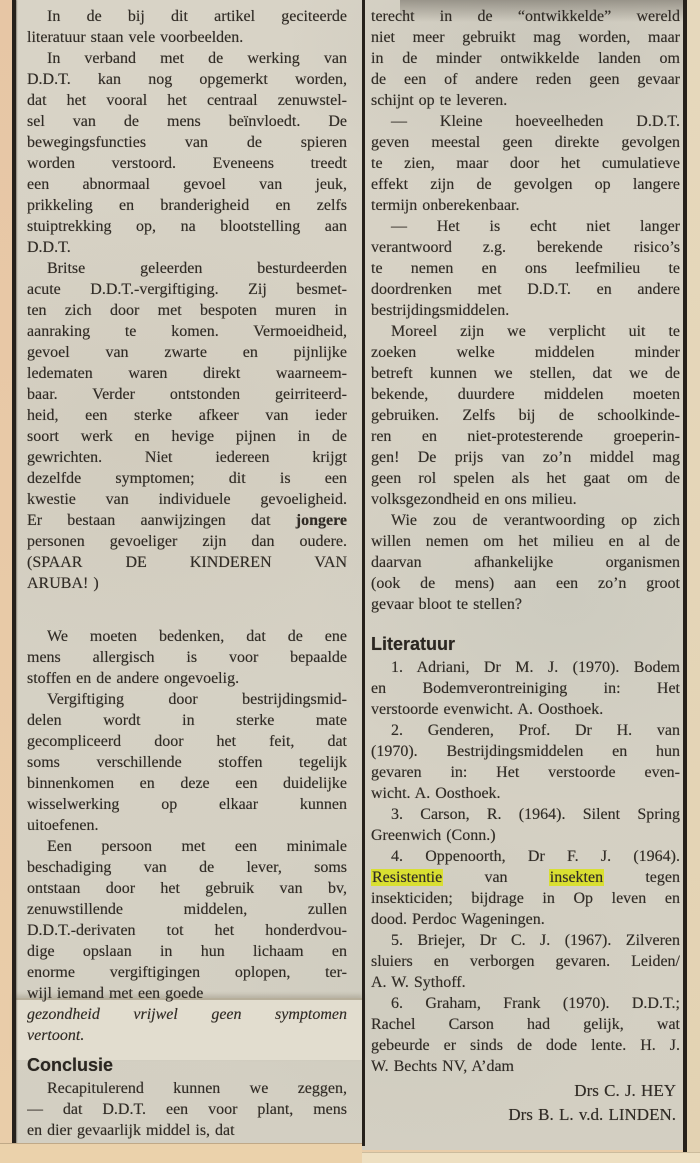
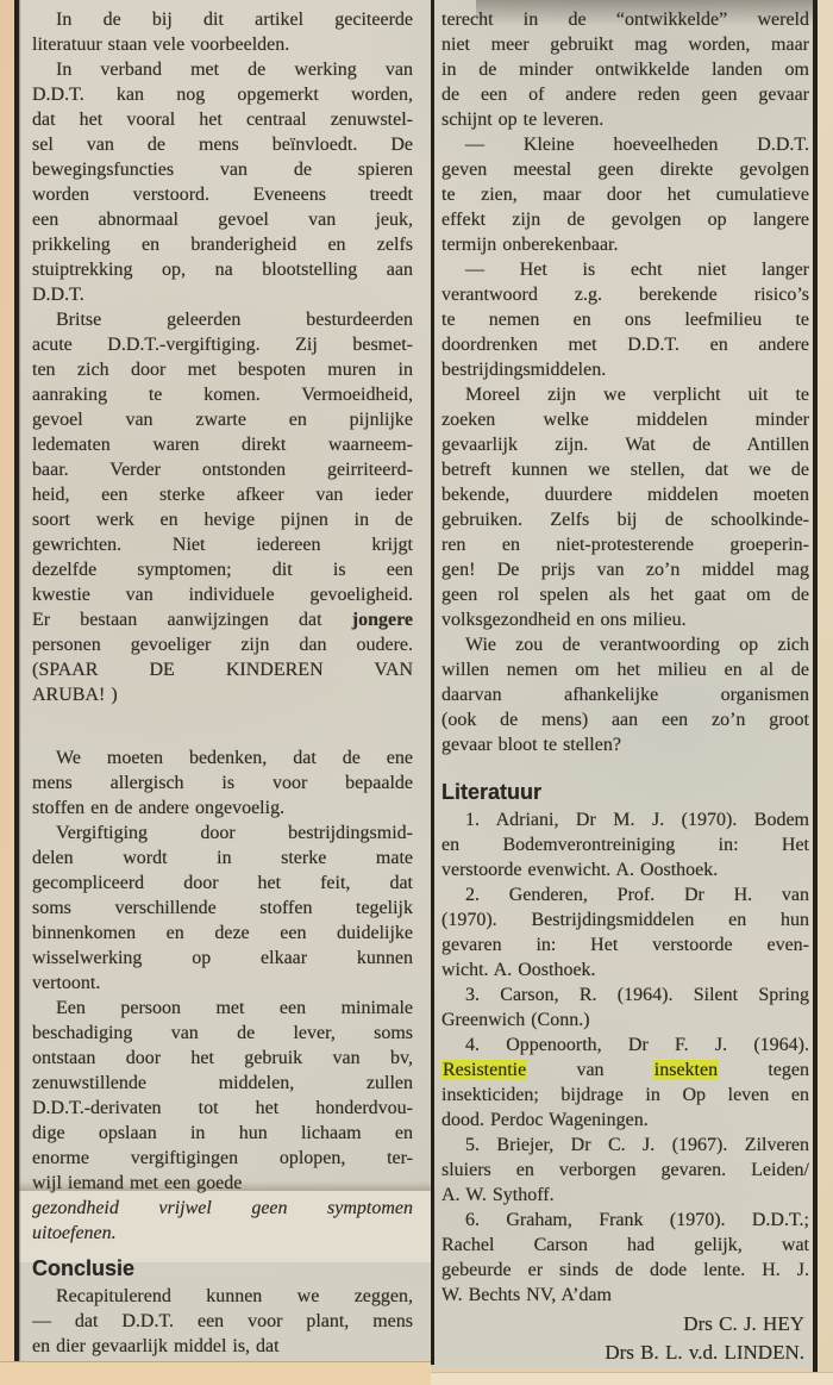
  In de bij dit artikel geciteerde
  literatuur staan vele voorbeelden.
  In verband met de werking van
  D.D.T. kan nog opgemerkt worden,
  dat het vooral het centraal zenuwstel-
  sel van de mens beïnvloedt. De
  bewegingsfuncties van de spieren
  worden verstoord. Eveneens treedt
  een abnormaal gevoel van jeuk,
  prikkeling en branderigheid en zelfs
  stuiptrekking op, na blootstelling aan
  D.D.T.
  Britse geleerden besturdeerden
  acute D.D.T.-vergiftiging. Zij besmet-
  ten zich door met bespoten muren in
  aanraking te komen. Vermoeidheid,
  gevoel van zwarte en pijnlijke
  ledematen waren direkt waarneem-
  baar. Verder ontstonden geirriteerd-
  heid, een sterke afkeer van ieder
  soort werk en hevige pijnen in de
  gewrichten. Niet iedereen krijgt
  dezelfde symptomen; dit is een
  kwestie van individuele gevoeligheid.
  Er bestaan aanwijzingen dat jongere
  personen gevoeliger zijn dan oudere.
  (SPAAR DE KINDEREN VAN
  ARUBA! )
  We moeten bedenken, dat de ene
  mens allergisch is voor bepaalde
  stoffen en de andere ongevoelig.
  Vergiftiging door bestrijdingsmid-
  delen wordt in sterke mate
  gecompliceerd door het feit, dat
  soms verschillende stoffen tegelijk
  binnenkomen en deze een duidelijke
  wisselwerking op elkaar kunnen
- uitoefenen.
+ vertoont.
  Een persoon met een minimale
  beschadiging van de lever, soms
  ontstaan door het gebruik van bv,
  zenuwstillende middelen, zullen
  D.D.T.-derivaten tot het honderdvou-
  dige opslaan in hun lichaam en
  enorme vergiftigingen oplopen, ter-
  wijl iemand met een goede
  gezondheid vrijwel geen symptomen
- vertoont.
+ uitoefenen.
  Conclusie
  Recapitulerend kunnen we zeggen,
  — dat D.D.T. een voor plant, mens
  en dier gevaarlijk middel is, dat
  terecht in de “ontwikkelde” wereld
  niet meer gebruikt mag worden, maar
  in de minder ontwikkelde landen om
  de een of andere reden geen gevaar
  schijnt op te leveren.
  — Kleine hoeveelheden D.D.T.
  geven meestal geen direkte gevolgen
  te zien, maar door het cumulatieve
  effekt zijn de gevolgen op langere
  termijn onberekenbaar.
  — Het is echt niet langer
  verantwoord z.g. berekende risico’s
  te nemen en ons leefmilieu te
  doordrenken met D.D.T. en andere
  bestrijdingsmiddelen.
  Moreel zijn we verplicht uit te
  zoeken welke middelen minder
+ gevaarlijk zijn. Wat de Antillen
  betreft kunnen we stellen, dat we de
  bekende, duurdere middelen moeten
  gebruiken. Zelfs bij de schoolkinde-
  ren en niet-protesterende groeperin-
  gen! De prijs van zo’n middel mag
  geen rol spelen als het gaat om de
  volksgezondheid en ons milieu.
  Wie zou de verantwoording op zich
  willen nemen om het milieu en al de
  daarvan afhankelijke organismen
  (ook de mens) aan een zo’n groot
  gevaar bloot te stellen?
  Literatuur
  1. Adriani, Dr M. J. (1970). Bodem
  en Bodemverontreiniging in: Het
  verstoorde evenwicht. A. Oosthoek.
  2. Genderen, Prof. Dr H. van
  (1970). Bestrijdingsmiddelen en hun
  gevaren in: Het verstoorde even-
  wicht. A. Oosthoek.
  3. Carson, R. (1964). Silent Spring
  Greenwich (Conn.)
  4. Oppenoorth, Dr F. J. (1964).
  Resistentie van insekten tegen
  insekticiden; bijdrage in Op leven en
  dood. Perdoc Wageningen.
  5. Briejer, Dr C. J. (1967). Zilveren
  sluiers en verborgen gevaren. Leiden/
  A. W. Sythoff.
  6. Graham, Frank (1970). D.D.T.;
  Rachel Carson had gelijk, wat
  gebeurde er sinds de dode lente. H. J.
  W. Bechts NV, A’dam
  Drs C. J. HEY
  Drs B. L. v.d. LINDEN.
